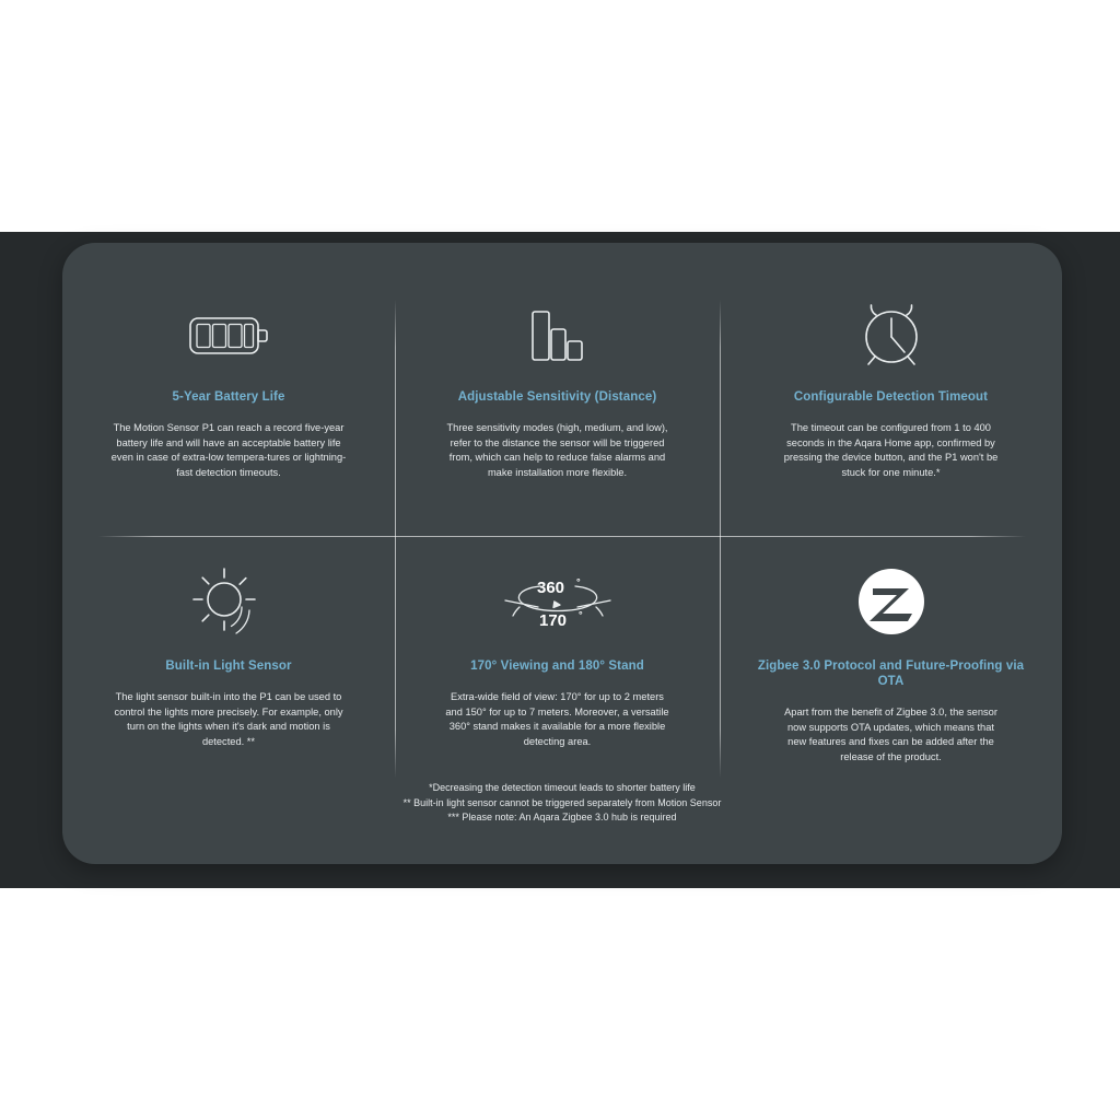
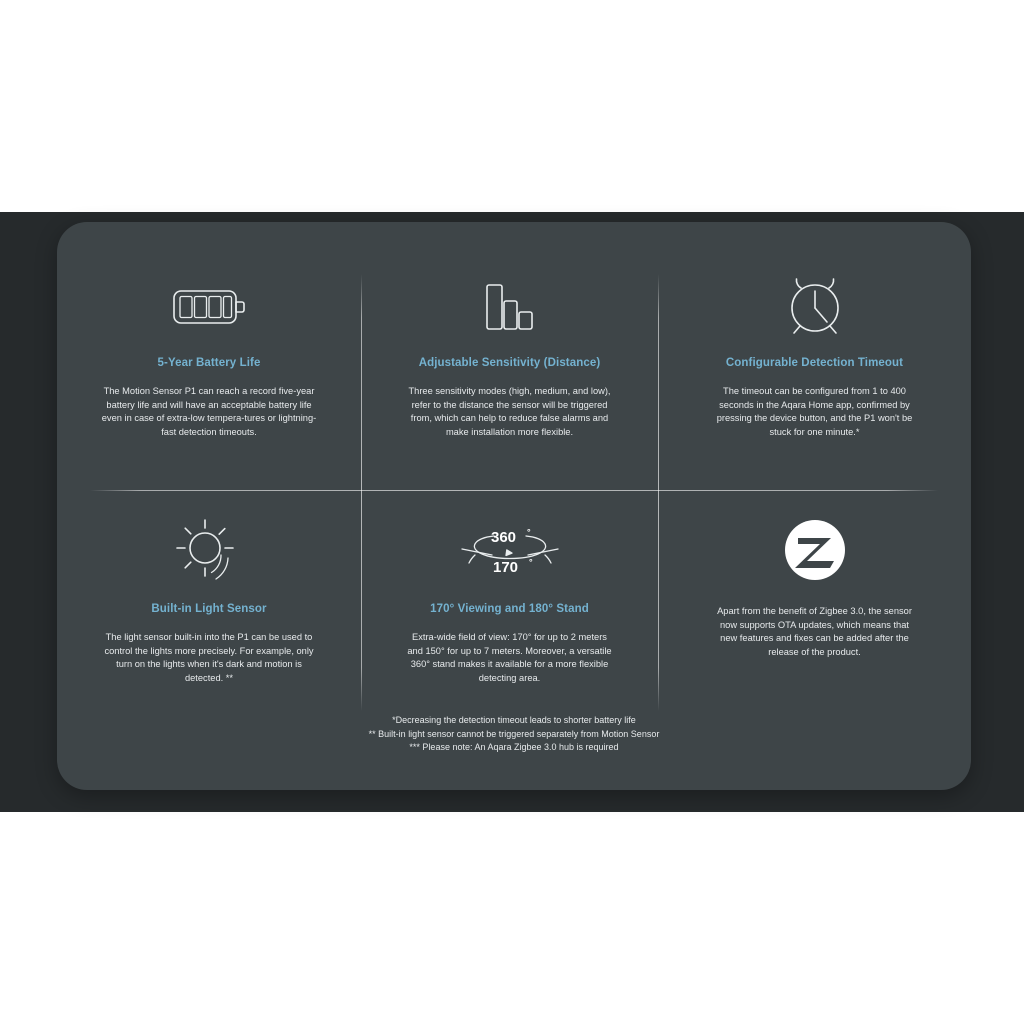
  5-Year Battery Life
  The Motion Sensor P1 can reach a record five-year battery life and will have an acceptable battery life even in case of extra-low tempera-tures or lightning-fast detection timeouts.
  Adjustable Sensitivity (Distance)
  Three sensitivity modes (high, medium, and low), refer to the distance the sensor will be triggered from, which can help to reduce false alarms and make installation more flexible.
  Configurable Detection Timeout
  The timeout can be configured from 1 to 400 seconds in the Aqara Home app, confirmed by pressing the device button, and the P1 won't be stuck for one minute.*
  Built-in Light Sensor
  The light sensor built-in into the P1 can be used to control the lights more precisely. For example, only turn on the lights when it's dark and motion is detected. **
  360
  °
  170
  °
  170° Viewing and 180° Stand
  Extra-wide field of view: 170° for up to 2 meters and 150° for up to 7 meters. Moreover, a versatile 360° stand makes it available for a more flexible detecting area.
- Zigbee 3.0 Protocol and Future-Proofing via OTA
  Apart from the benefit of Zigbee 3.0, the sensor now supports OTA updates, which means that new features and fixes can be added after the release of the product.
  *Decreasing the detection timeout leads to shorter battery life
  ** Built-in light sensor cannot be triggered separately from Motion Sensor
  *** Please note: An Aqara Zigbee 3.0 hub is required
